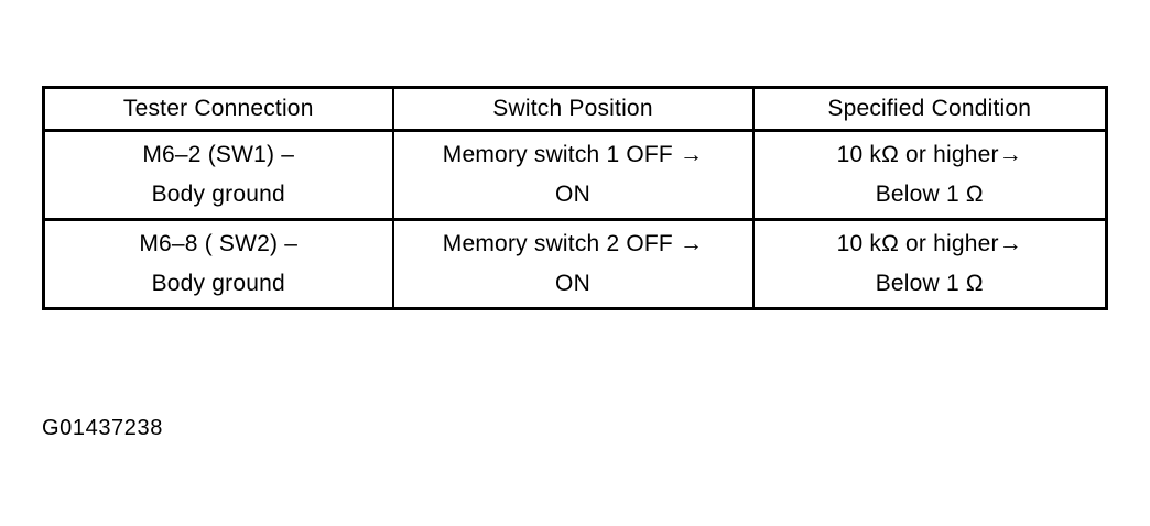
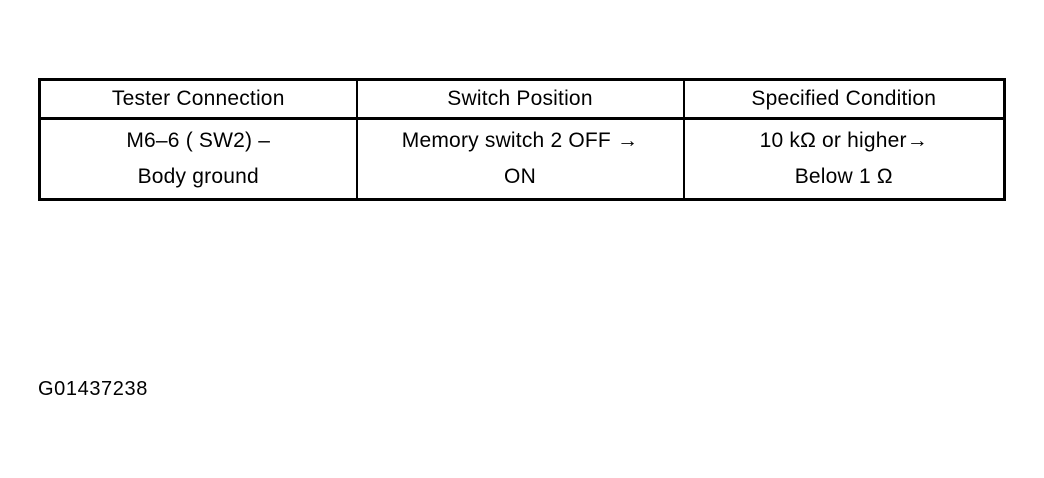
  Tester Connection	Switch Position	Specified Condition
- M6–2 (SW1) – Body ground	Memory switch 1 OFF → ON	10 kΩ or higher→ Below 1 Ω
- M6–8 ( SW2) – Body ground	Memory switch 2 OFF → ON	10 kΩ or higher→ Below 1 Ω
+ M6–6 ( SW2) – Body ground	Memory switch 2 OFF → ON	10 kΩ or higher→ Below 1 Ω
  G01437238
